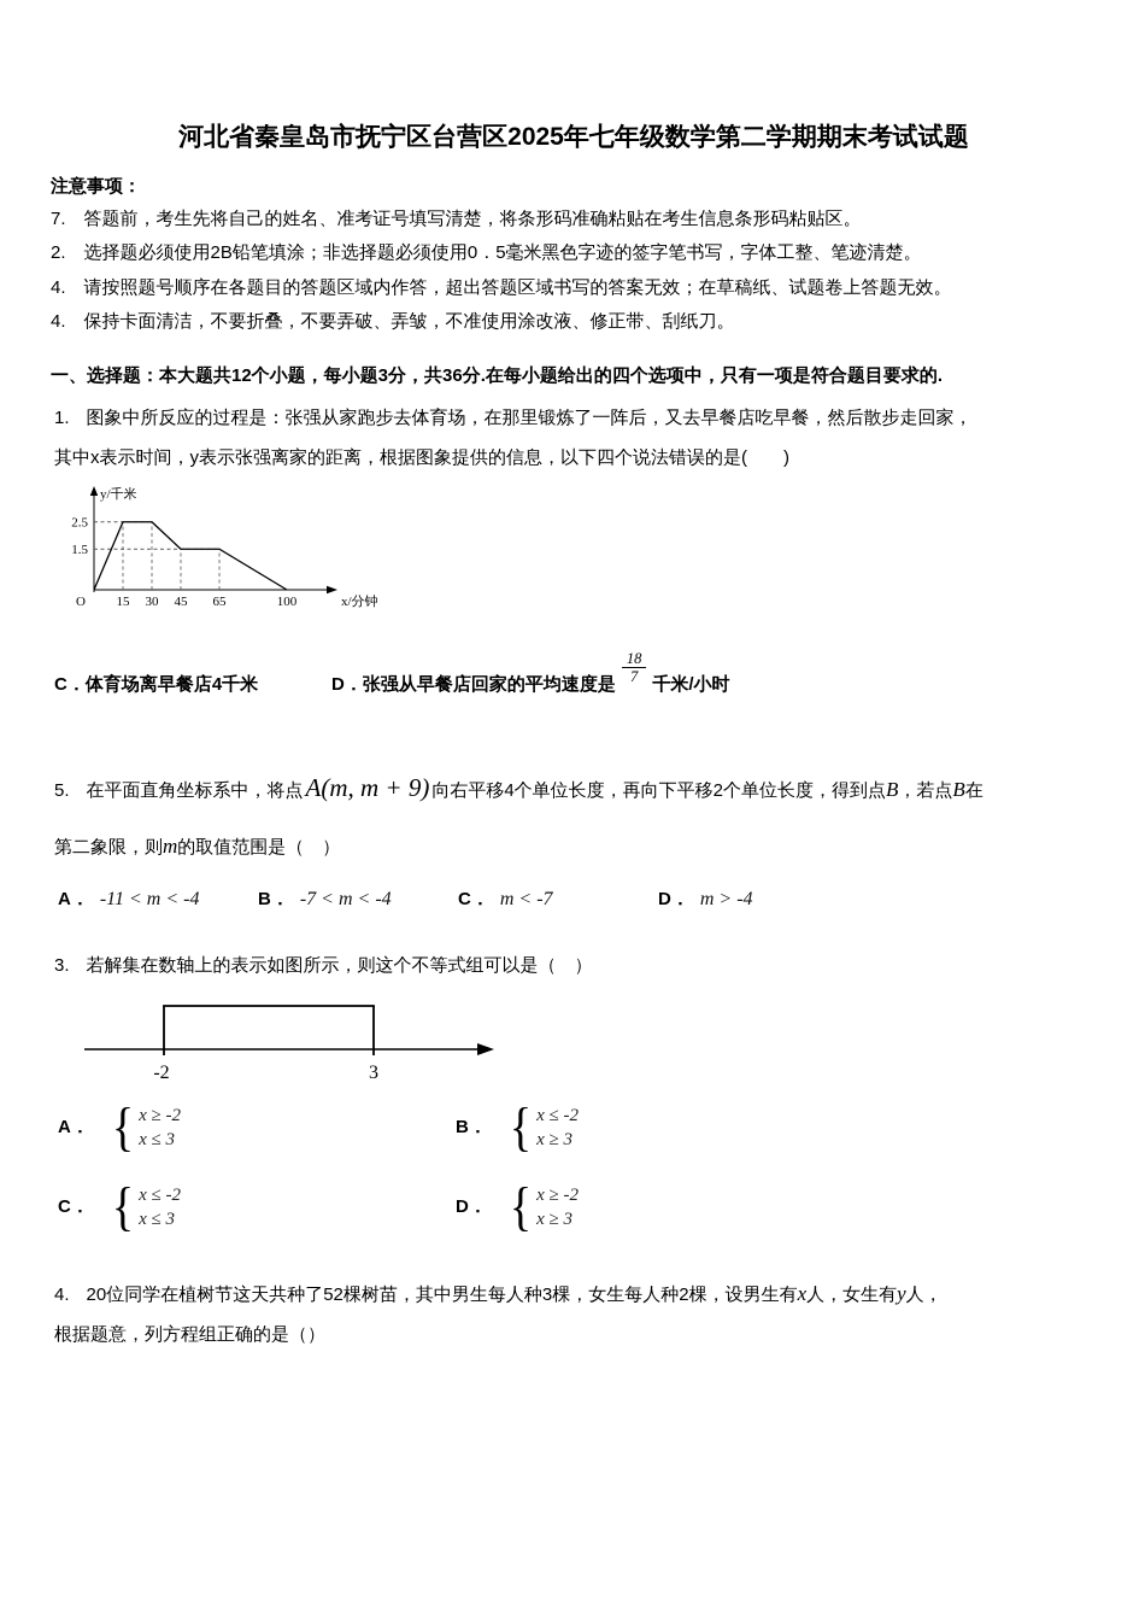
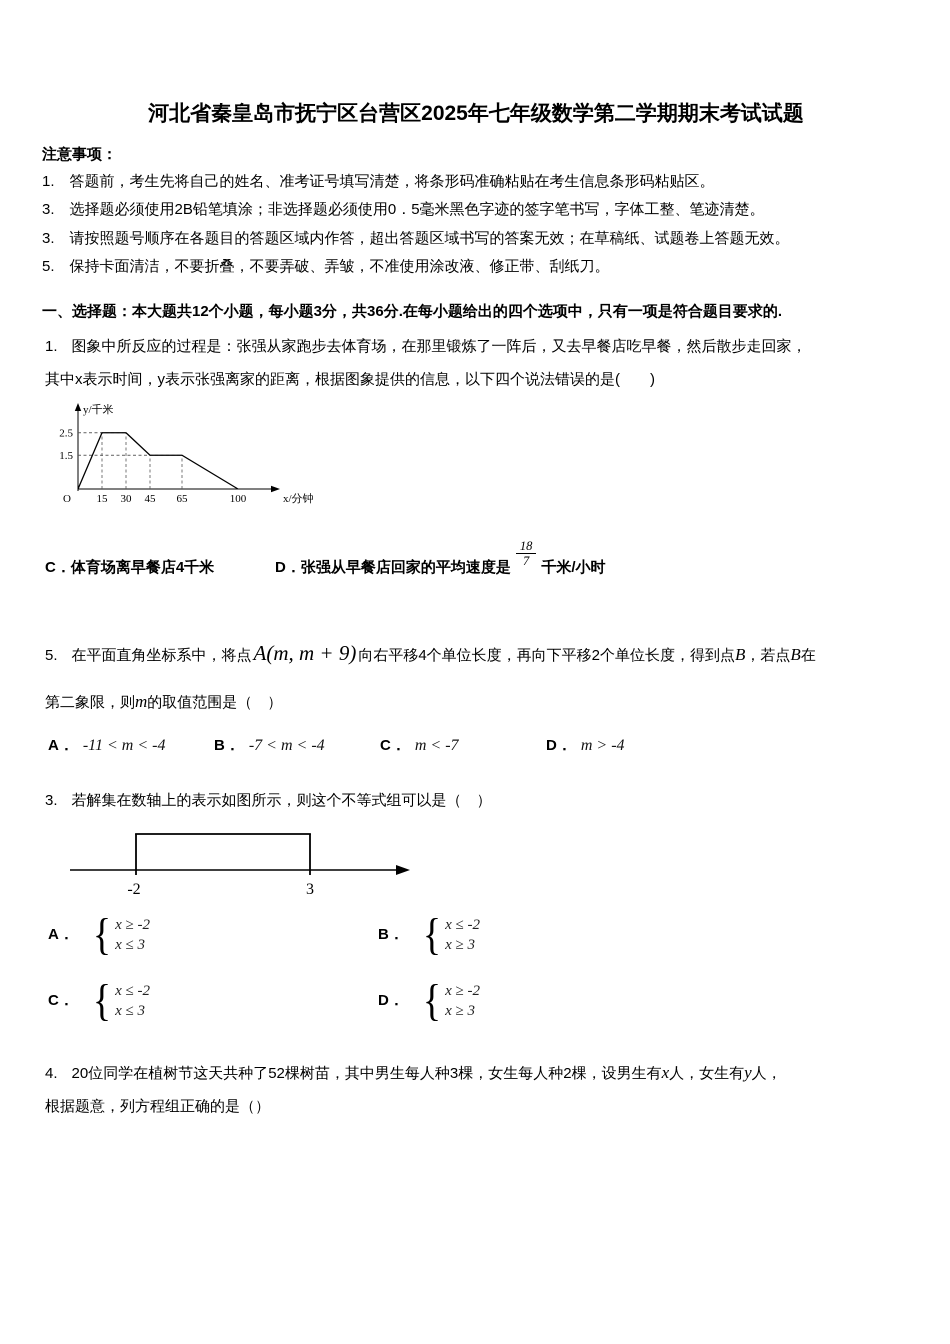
  河北省秦皇岛市抚宁区台营区2025年七年级数学第二学期期末考试试题
  注意事项：
- 7. 答题前，考生先将自己的姓名、准考证号填写清楚，将条形码准确粘贴在考生信息条形码粘贴区。
+ 1. 答题前，考生先将自己的姓名、准考证号填写清楚，将条形码准确粘贴在考生信息条形码粘贴区。
- 2. 选择题必须使用2B铅笔填涂；非选择题必须使用0．5毫米黑色字迹的签字笔书写，字体工整、笔迹清楚。
+ 3. 选择题必须使用2B铅笔填涂；非选择题必须使用0．5毫米黑色字迹的签字笔书写，字体工整、笔迹清楚。
- 4. 请按照题号顺序在各题目的答题区域内作答，超出答题区域书写的答案无效；在草稿纸、试题卷上答题无效。
+ 3. 请按照题号顺序在各题目的答题区域内作答，超出答题区域书写的答案无效；在草稿纸、试题卷上答题无效。
- 4. 保持卡面清洁，不要折叠，不要弄破、弄皱，不准使用涂改液、修正带、刮纸刀。
+ 5. 保持卡面清洁，不要折叠，不要弄破、弄皱，不准使用涂改液、修正带、刮纸刀。
  一、选择题：本大题共12个小题，每小题3分，共36分.在每小题给出的四个选项中，只有一项是符合题目要求的.
  1. 图象中所反应的过程是：张强从家跑步去体育场，在那里锻炼了一阵后，又去早餐店吃早餐，然后散步走回家，
  其中x表示时间，y表示张强离家的距离，根据图象提供的信息，以下四个说法错误的是( )
  15
  30
  45
  65
  100
  2.5
  1.5
  y/千米
  x/分钟
  O
  C．体育场离早餐店4千米 D．张强从早餐店回家的平均速度是
  18
  7
  千米/小时
  5. 在平面直角坐标系中，将点A(m, m + 9)向右平移4个单位长度，再向下平移2个单位长度，得到点B，若点B在
  第二象限，则m的取值范围是（ ）
  A． -11 < m < -4
  B． -7 < m < -4
  C． m < -7
  D． m > -4
  3. 若解集在数轴上的表示如图所示，则这个不等式组可以是（ ）
  -2
  3
  A．
  {
  x ≥ -2
  x ≤ 3
  B．
  {
  x ≤ -2
  x ≥ 3
  C．
  {
  x ≤ -2
  x ≤ 3
  D．
  {
  x ≥ -2
  x ≥ 3
  4. 20位同学在植树节这天共种了52棵树苗，其中男生每人种3棵，女生每人种2棵，设男生有x人，女生有y人，
  根据题意，列方程组正确的是（）
